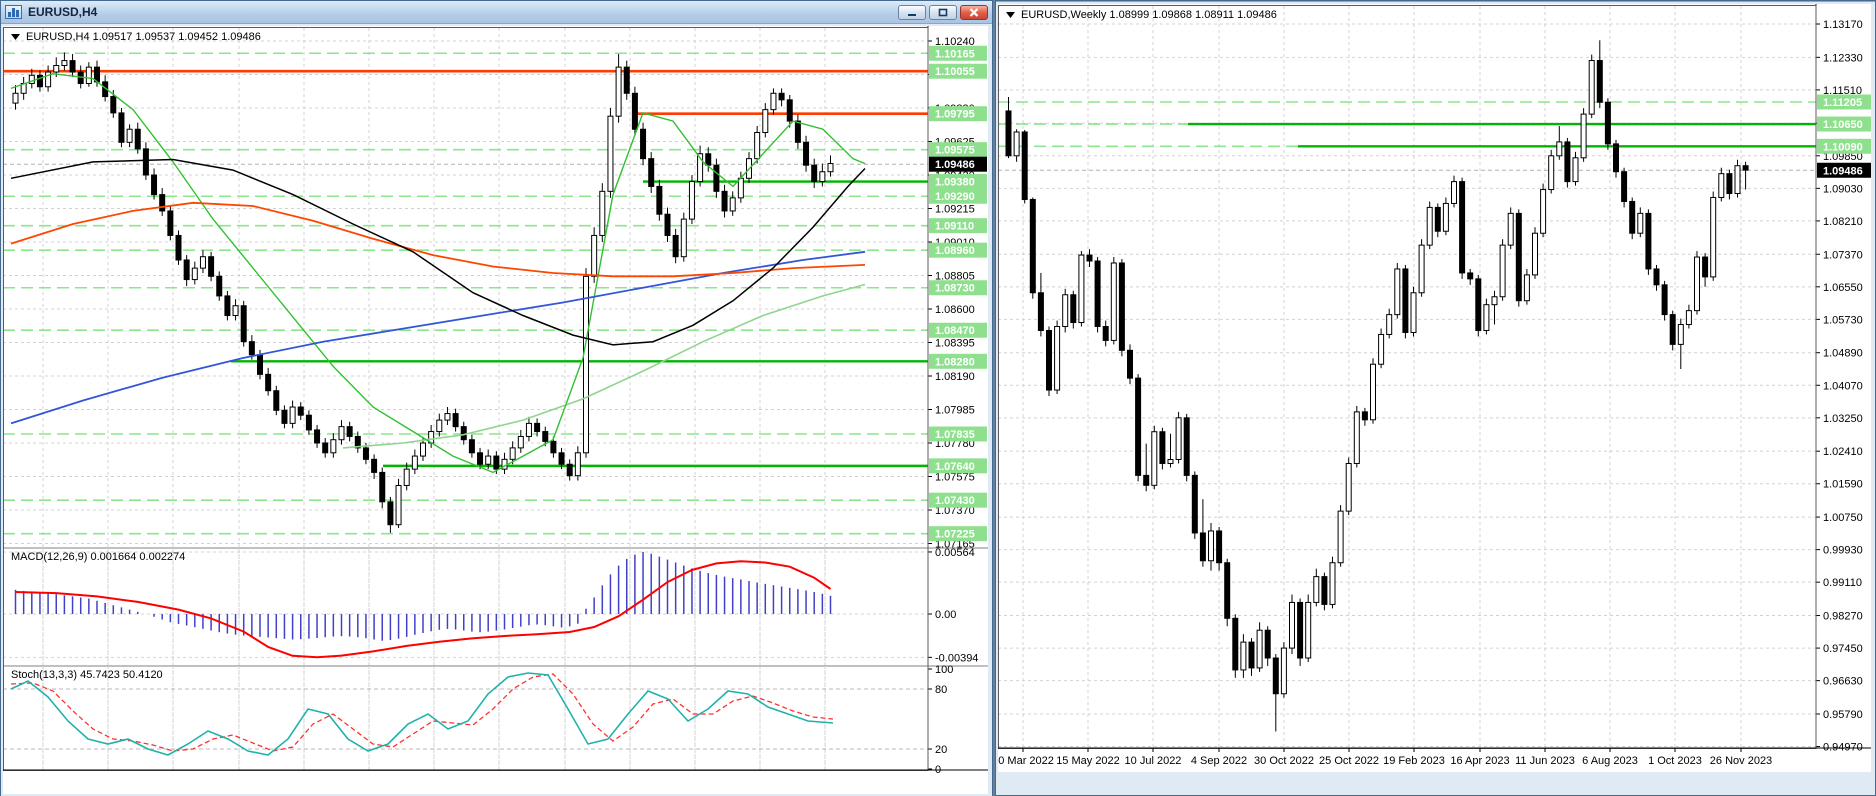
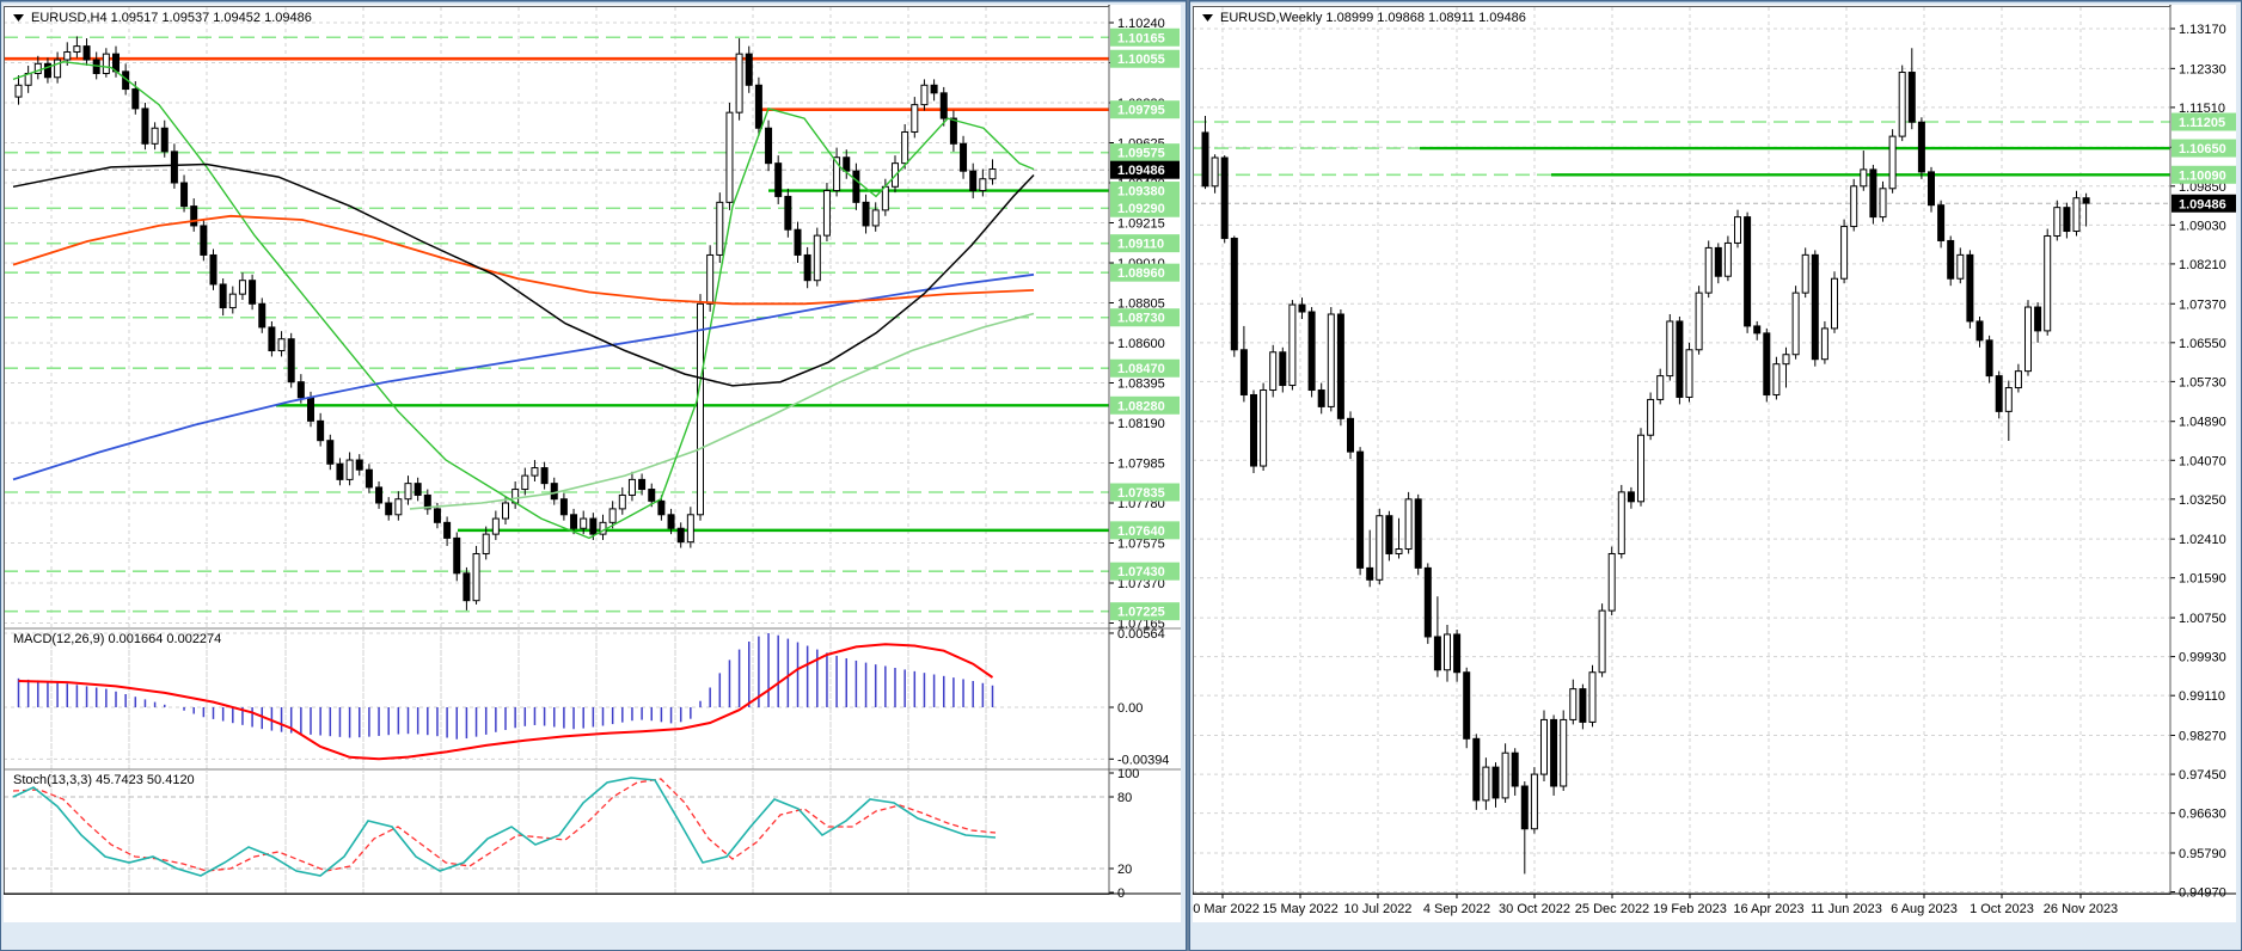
- EURUSD,H4
  1.10240
  1.09215
  1.08805
  1.08600
  1.08395
  1.08190
  1.07985
  1.07780
  1.07575
  1.07370
  1.07165
  0.00564
  0.00
  -0.00394
  MACD(12,26,9) 0.001664 0.002274
  100
  80
  20
  Stoch(13,3,3) 45.7423 50.4120
  1.10165
  1.10055
  1.09795
  1.09575
  1.09380
  1.09290
  1.09110
  1.08960
  1.08730
  1.08470
  1.08280
  1.07835
  1.07640
  1.07430
  1.07225
  1.09486
  EURUSD,H4 1.09517 1.09537 1.09452 1.09486
  1.13170
  1.12330
  1.11510
  1.09850
  1.09030
  1.08210
  1.07370
  1.06550
  1.05730
  1.04890
  1.04070
  1.03250
  1.02410
  1.01590
  1.00750
  0.99930
  0.99110
  0.98270
  0.97450
  0.96630
  0.95790
  0 Mar 2022
  15 May 2022
  10 Jul 2022
  4 Sep 2022
  30 Oct 2022
- 25 Oct 2022
+ 25 Dec 2022
  19 Feb 2023
  16 Apr 2023
  11 Jun 2023
  6 Aug 2023
  1 Oct 2023
  26 Nov 2023
  1.11205
  1.10650
  1.10090
  1.09486
  EURUSD,Weekly 1.08999 1.09868 1.08911 1.09486
